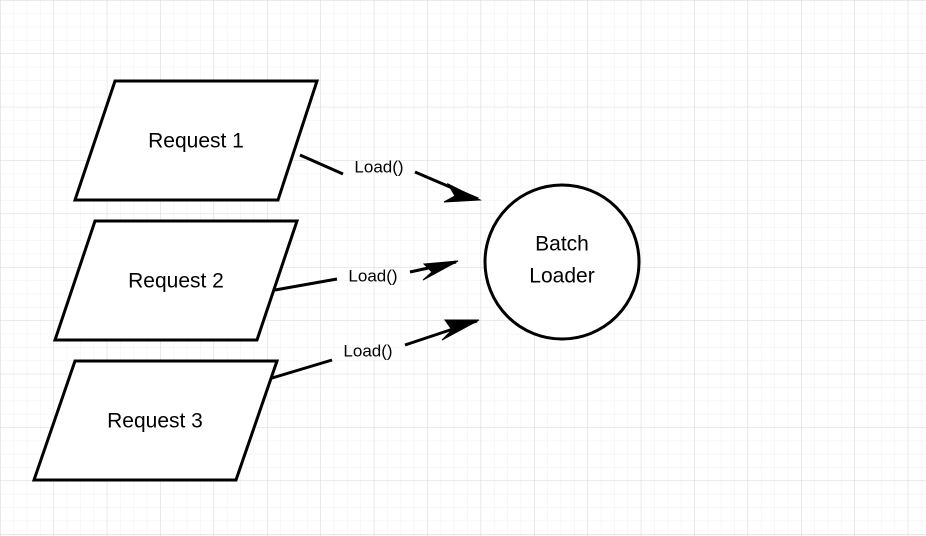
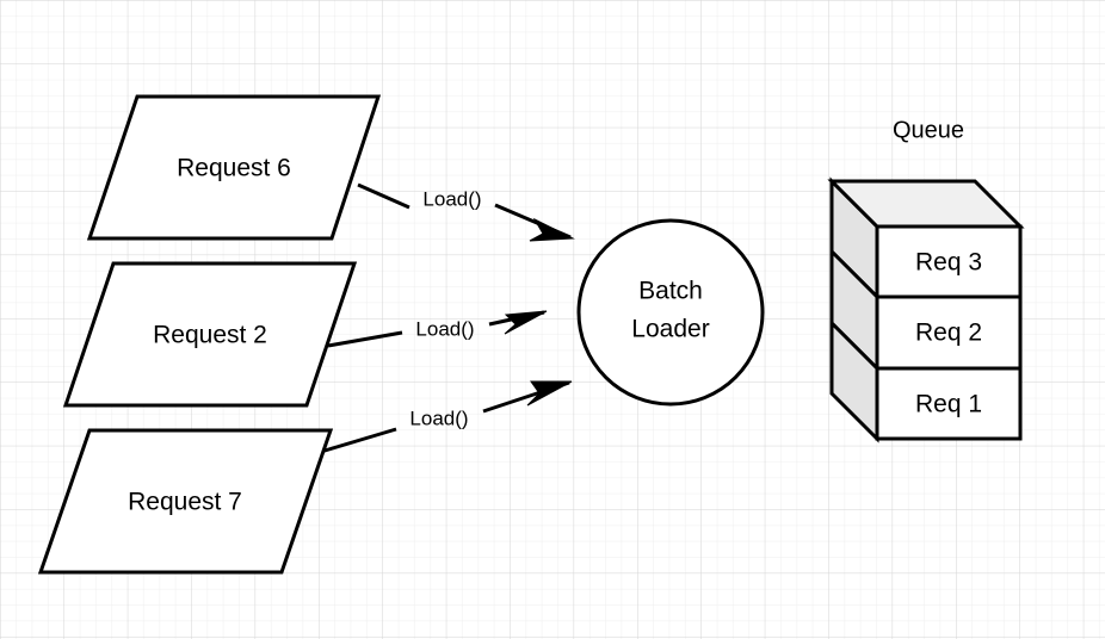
  Load()
  Load()
  Load()
- Request 1
+ Request 6
  Request 2
- Request 3
+ Request 7
  Batch
  Loader
+ Queue
+ Req 3
+ Req 2
+ Req 1
